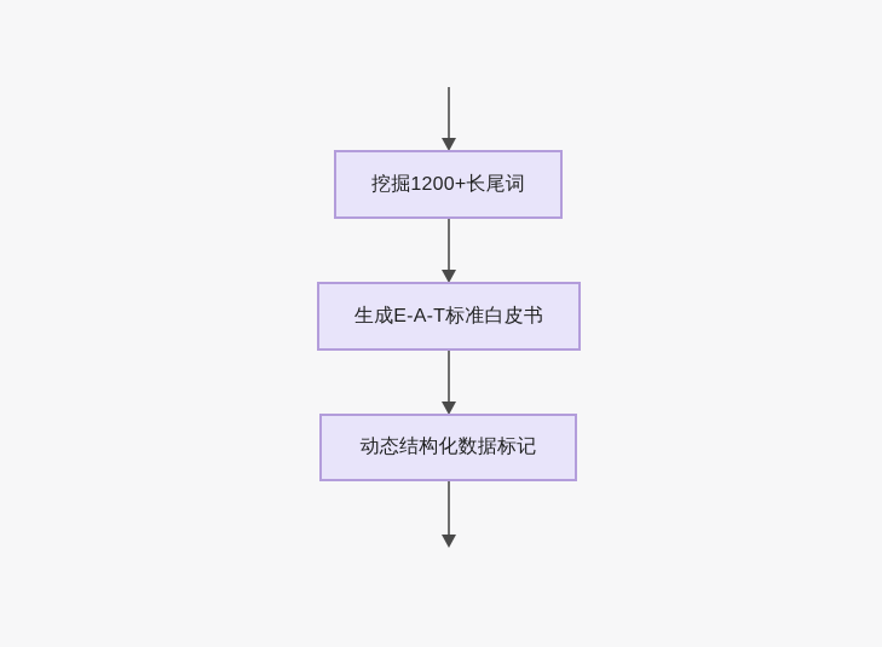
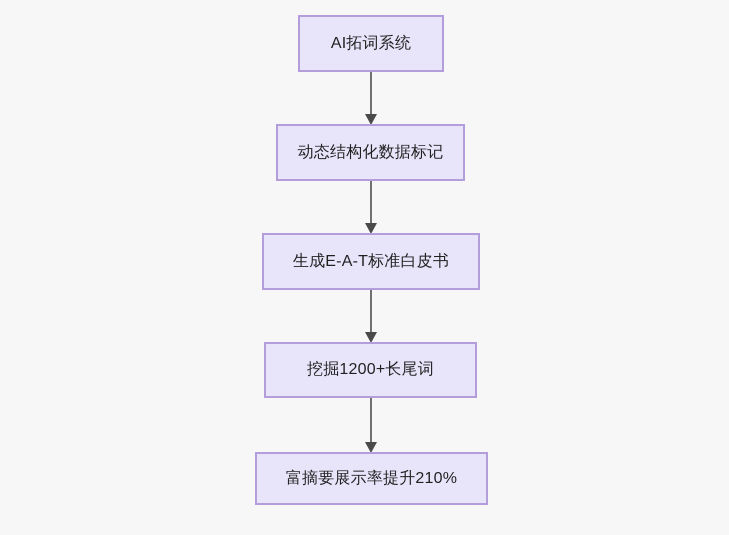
+ AI拓词系统
- 挖掘1200+长尾词
+ 动态结构化数据标记
  生成E-A-T标准白皮书
- 动态结构化数据标记
+ 挖掘1200+长尾词
+ 富摘要展示率提升210%
